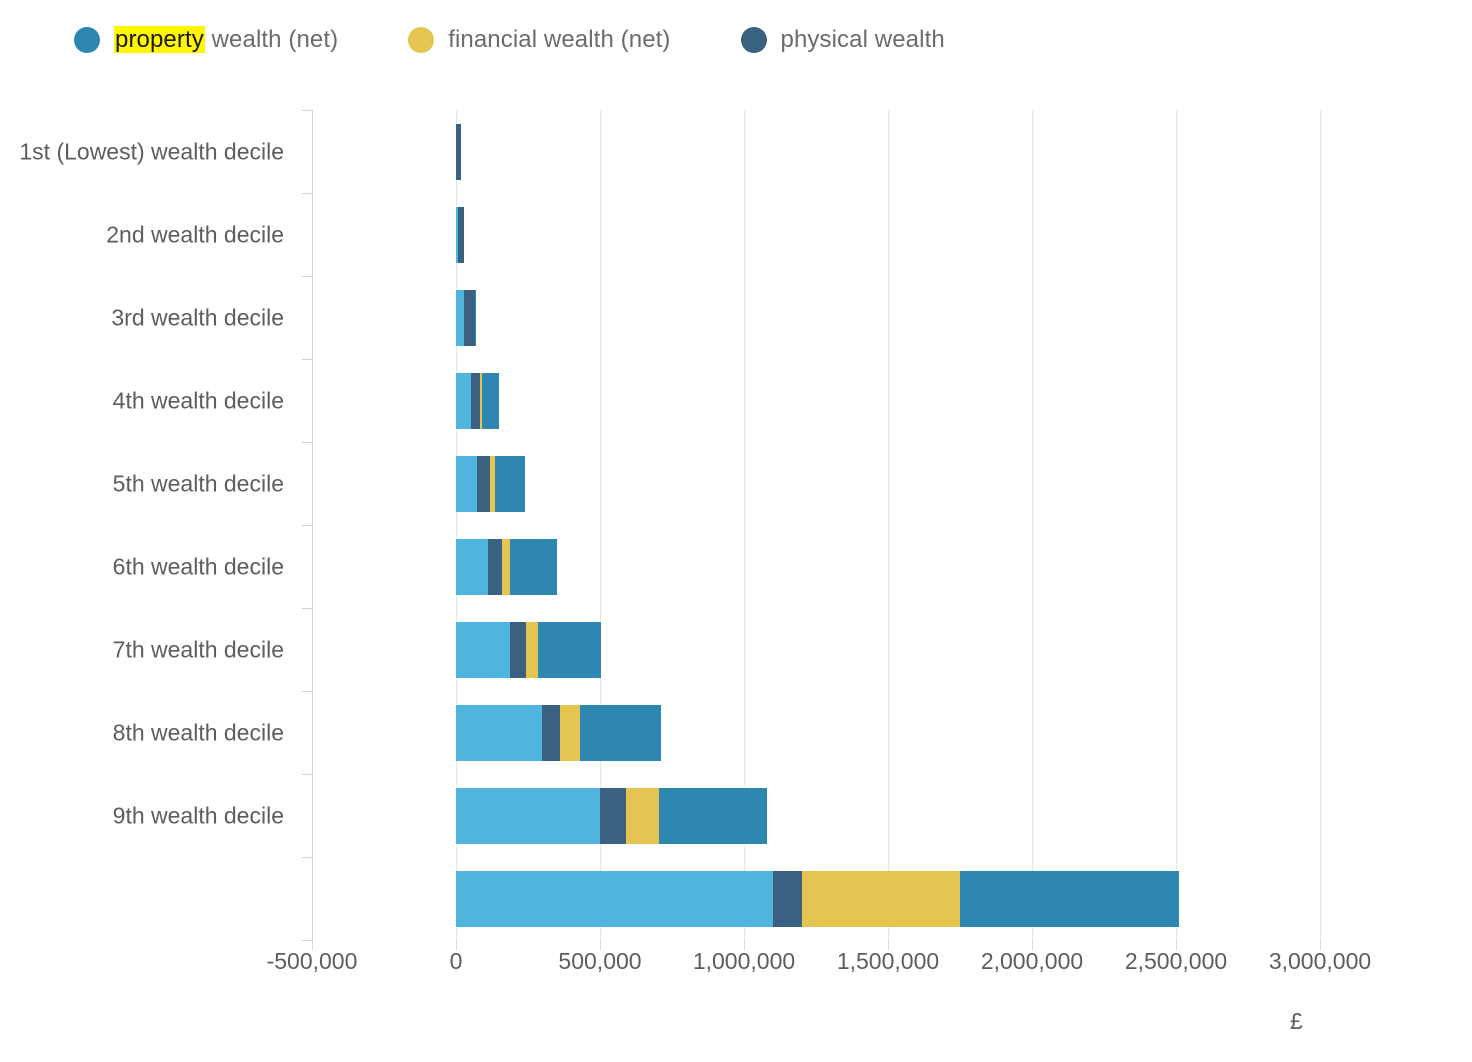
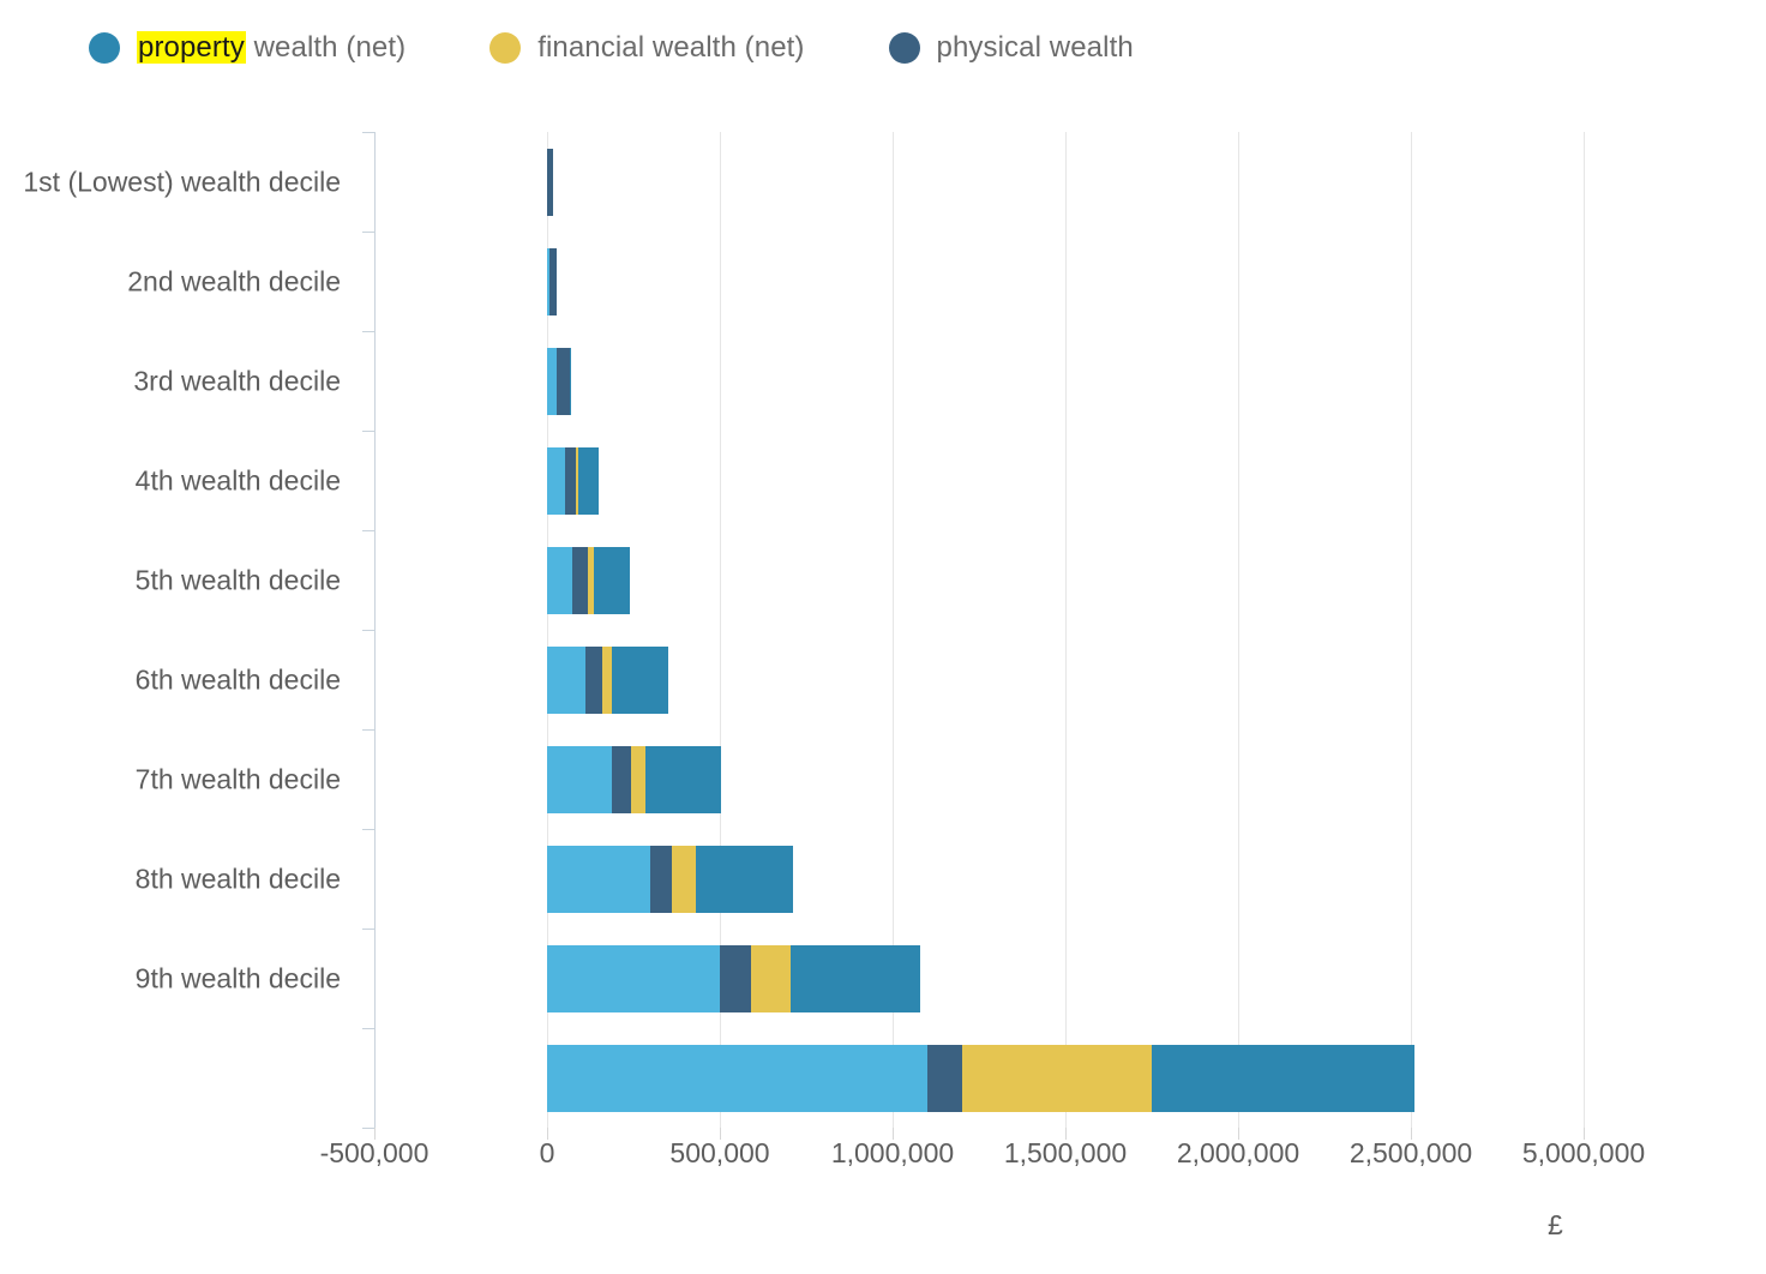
  property wealth (net)
  financial wealth (net)
  physical wealth
  1st (Lowest) wealth decile
  2nd wealth decile
  3rd wealth decile
  4th wealth decile
  5th wealth decile
  6th wealth decile
  7th wealth decile
  8th wealth decile
  9th wealth decile
  -500,000
  0
  500,000
  1,000,000
  1,500,000
  2,000,000
  2,500,000
- 3,000,000
+ 5,000,000
  £
